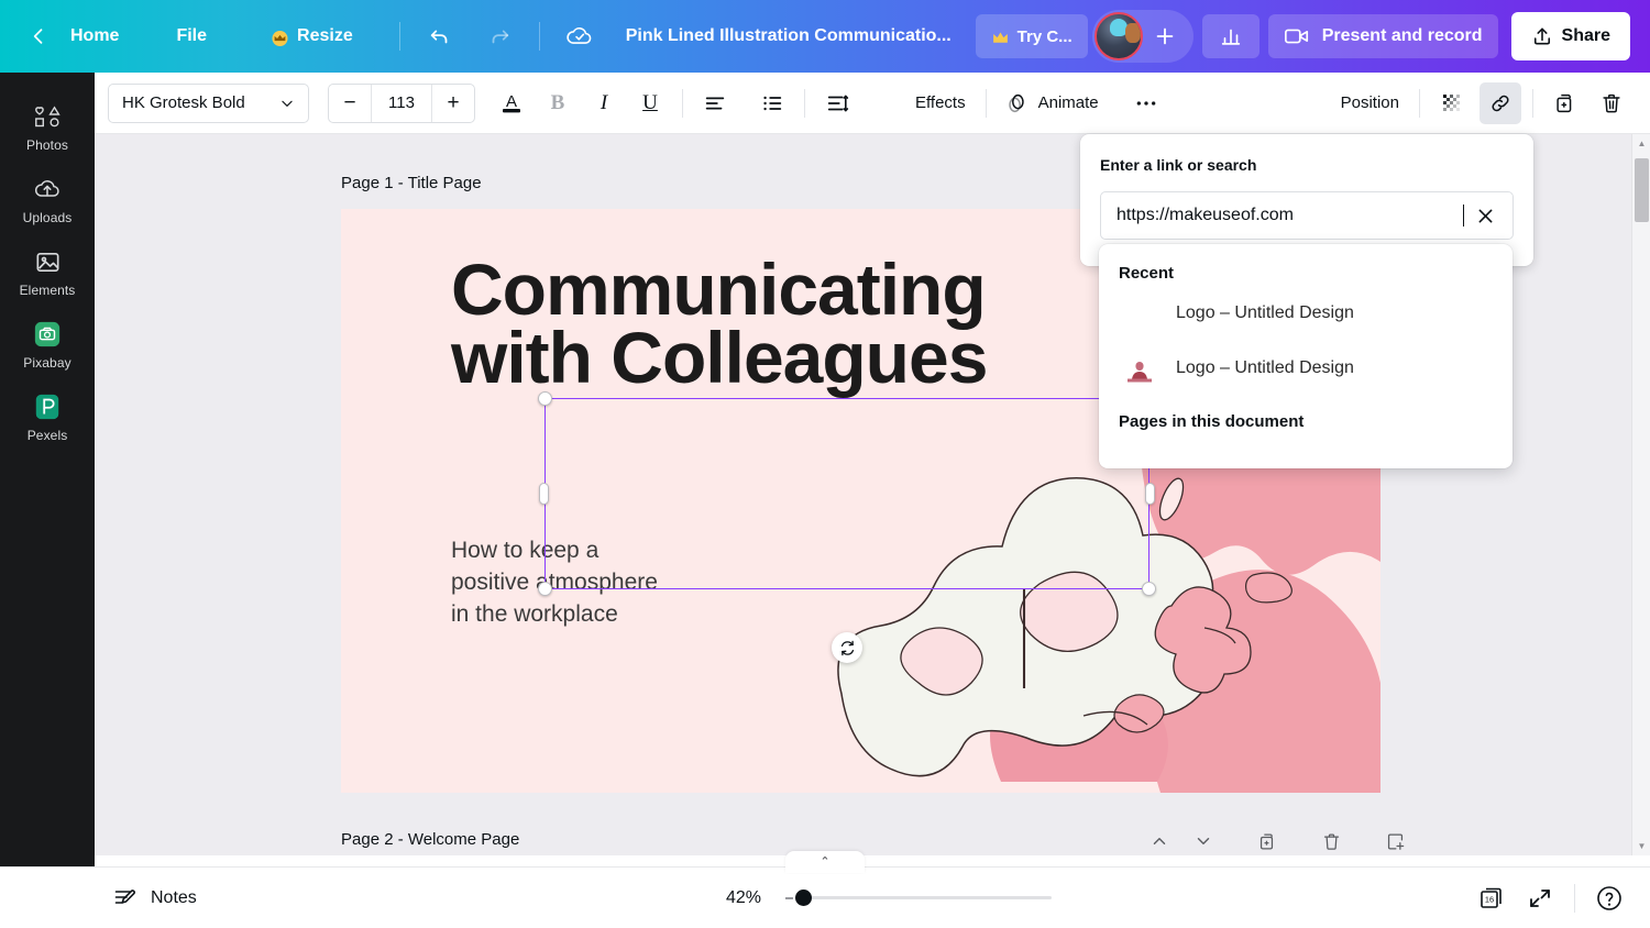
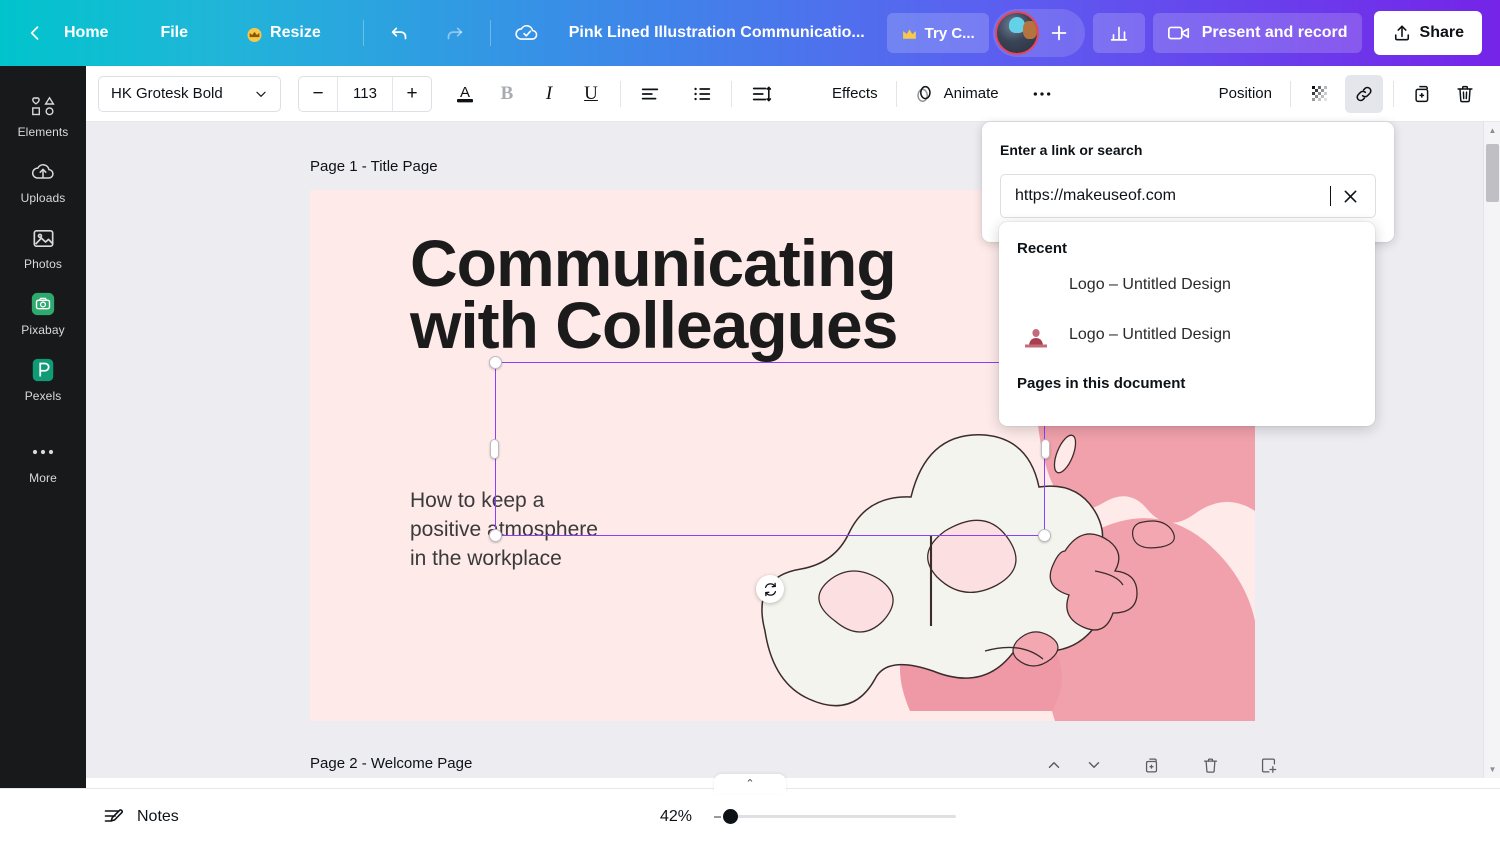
  Home
  File
  Resize
  Pink Lined Illustration Communicatio...
  Try C...
  Present and record
  Share
- Photos
+ Elements
  Uploads
- Elements
+ Photos
  Pixabay
  Pexels
+ More
  HK Grotesk Bold
  −
  113
  +
  A
  B
  I
  U
  Effects
  Animate
  Position
  Page 1 - Title Page
  Communicating with Colleagues
  How to keep a positivetmosphere in the workplace
  Page 2 - Welcome Page
  ▲
  ▼
  Enter a link or search
  https://makeuseof.com
  Recent
  Logo – Untitled Design
  Logo – Untitled Design
  Pages in this document
  ⌃
  Notes
  42%
- 16
